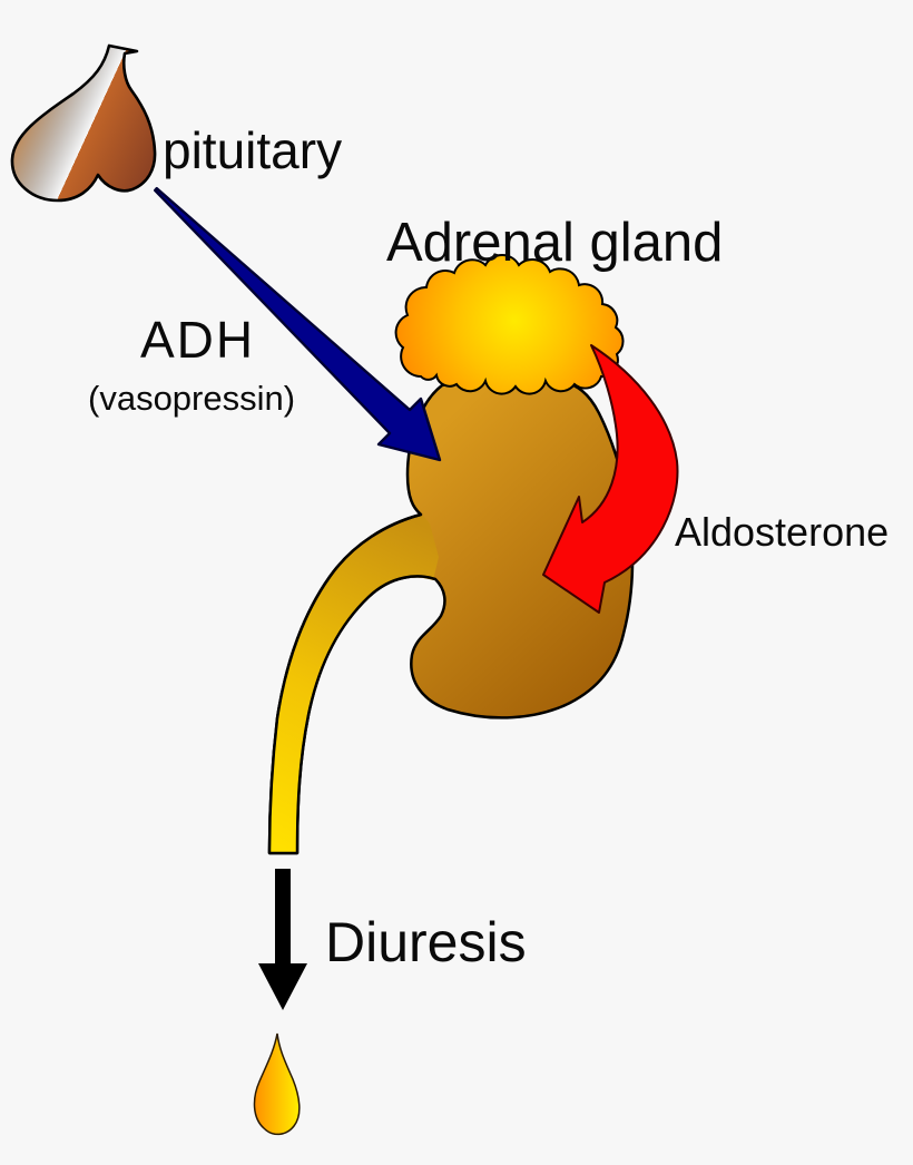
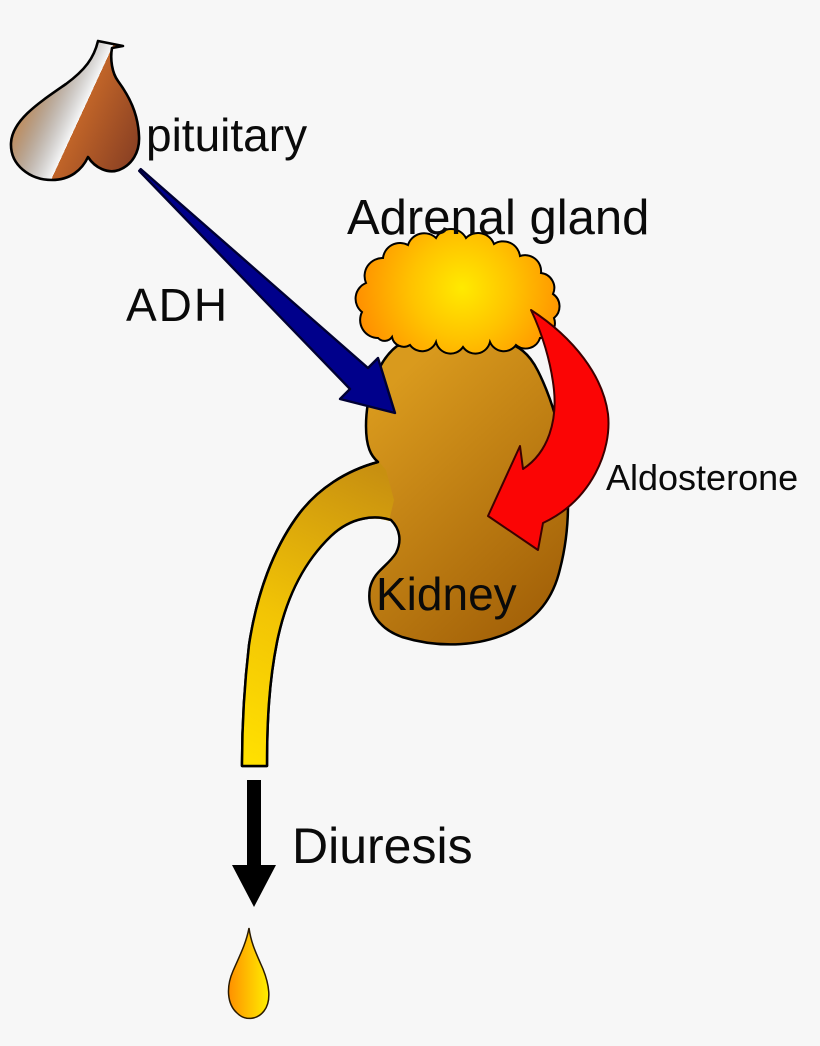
  pituitary
  Adrenal gland
  ADH
- (vasopressin)
  Aldosterone
+ Kidney
  Diuresis
